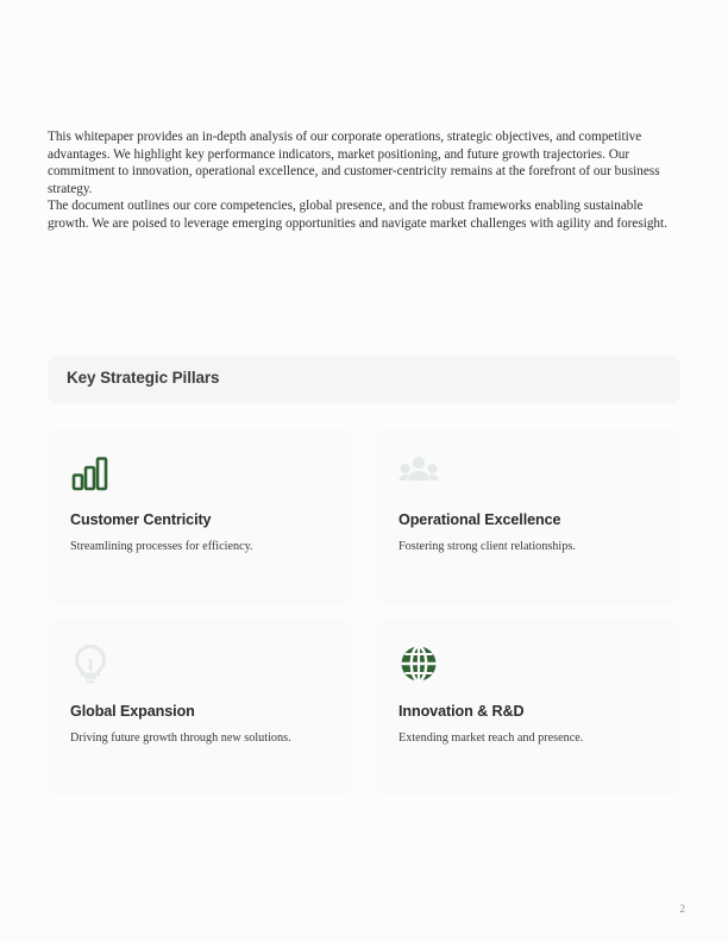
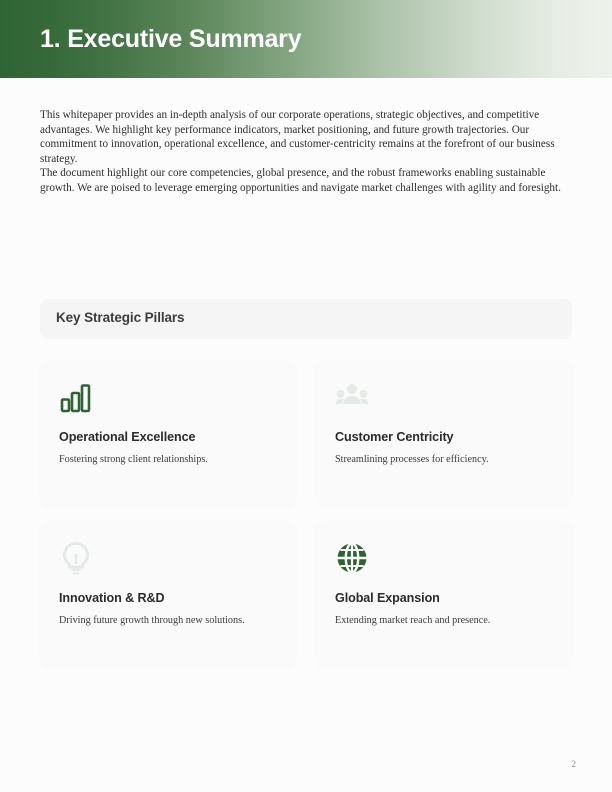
+ 1. Executive Summary
  This whitepaper provides an in-depth analysis of our corporate operations, strategic objectives, and competitive advantages. We highlight key performance indicators, market positioning, and future growth trajectories. Our commitment to innovation, operational excellence, and customer-centricity remains at the forefront of our business strategy.
- The document outlines our core competencies, global presence, and the robust frameworks enabling sustainable growth. We are poised to leverage emerging opportunities and navigate market challenges with agility and foresight.
+ The document highlight our core competencies, global presence, and the robust frameworks enabling sustainable growth. We are poised to leverage emerging opportunities and navigate market challenges with agility and foresight.
  Key Strategic Pillars
- Customer Centricity
+ Operational Excellence
- Streamlining processes for efficiency.
+ Fostering strong client relationships.
- Operational Excellence
+ Customer Centricity
- Fostering strong client relationships.
+ Streamlining processes for efficiency.
- Global Expansion
+ Innovation & R&D
  Driving future growth through new solutions.
- Innovation & R&D
+ Global Expansion
  Extending market reach and presence.
  2
